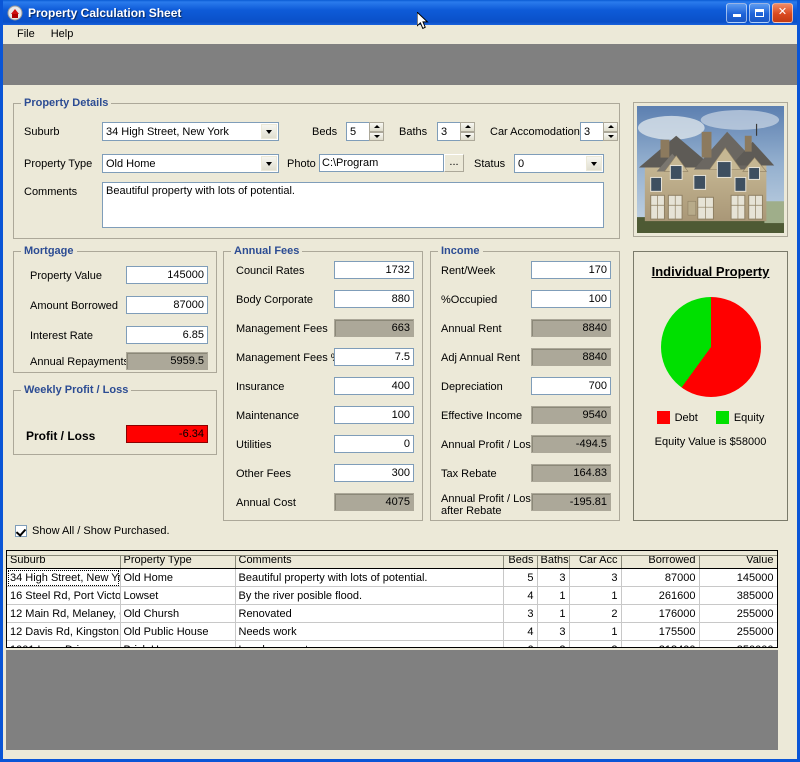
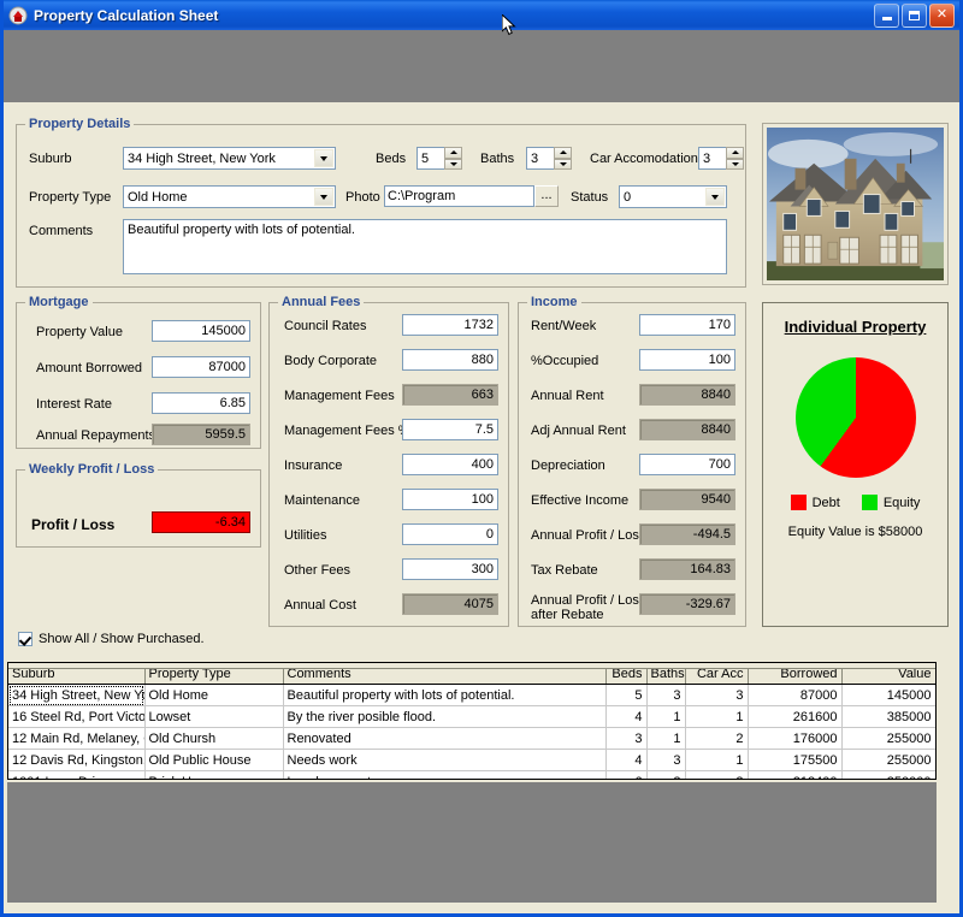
  Property Calculation Sheet
  ✕
- File
- Help
  Property Details
  Suburb
  34 High Street, New York
  Beds
  5
  Baths
  3
  Car Accomodation
  3
  Property Type
  Old Home
  Photo
  ...
  Status
  0
  Comments
  Beautiful property with lots of potential.
  Mortgage
  Property Value
  145000
  Amount Borrowed
  87000
  Interest Rate
  6.85
  Annual Repayment
  5959.5
  Weekly Profit / Loss
  Profit / Loss
  -6.34
  Annual Fees
  Council Rates
  1732
  Body Corporate
  880
  Management Fees
  663
  Management Fees
  7.5
  Insurance
  400
  Maintenance
  100
  Utilities
  0
  Other Fees
  300
  Annual Cost
  4075
  Income
  Rent/Week
  170
  %Occupied
  100
  Annual Rent
  8840
  Adj Annual Rent
  8840
  Depreciation
  700
  Effective Income
  9540
  Annual Profit / Los
  -494.5
  Tax Rebate
  164.83
  Annual Profit / Los
  after Rebate
- -195.81
+ -329.67
  Individual Property
  Debt
  Equity
  Equity Value is $58000
  Show All / Show Purchased.
  Suburb	Property Type	Comments	Beds	Baths	Car Acc	Borrowed	Value
  34 High Street, New Y	Old Home	Beautiful property with lots of potential.	5	3	3	87000	145000
  16 Steel Rd, Port Victo	Lowset	By the river posible flood.	4	1	1	261600	385000
  12 Main Rd, Melaney,	Old Chursh	Renovated	3	1	2	176000	255000
  12 Davis Rd, Kingston	Old Public House	Needs work	4	3	1	175500	255000
